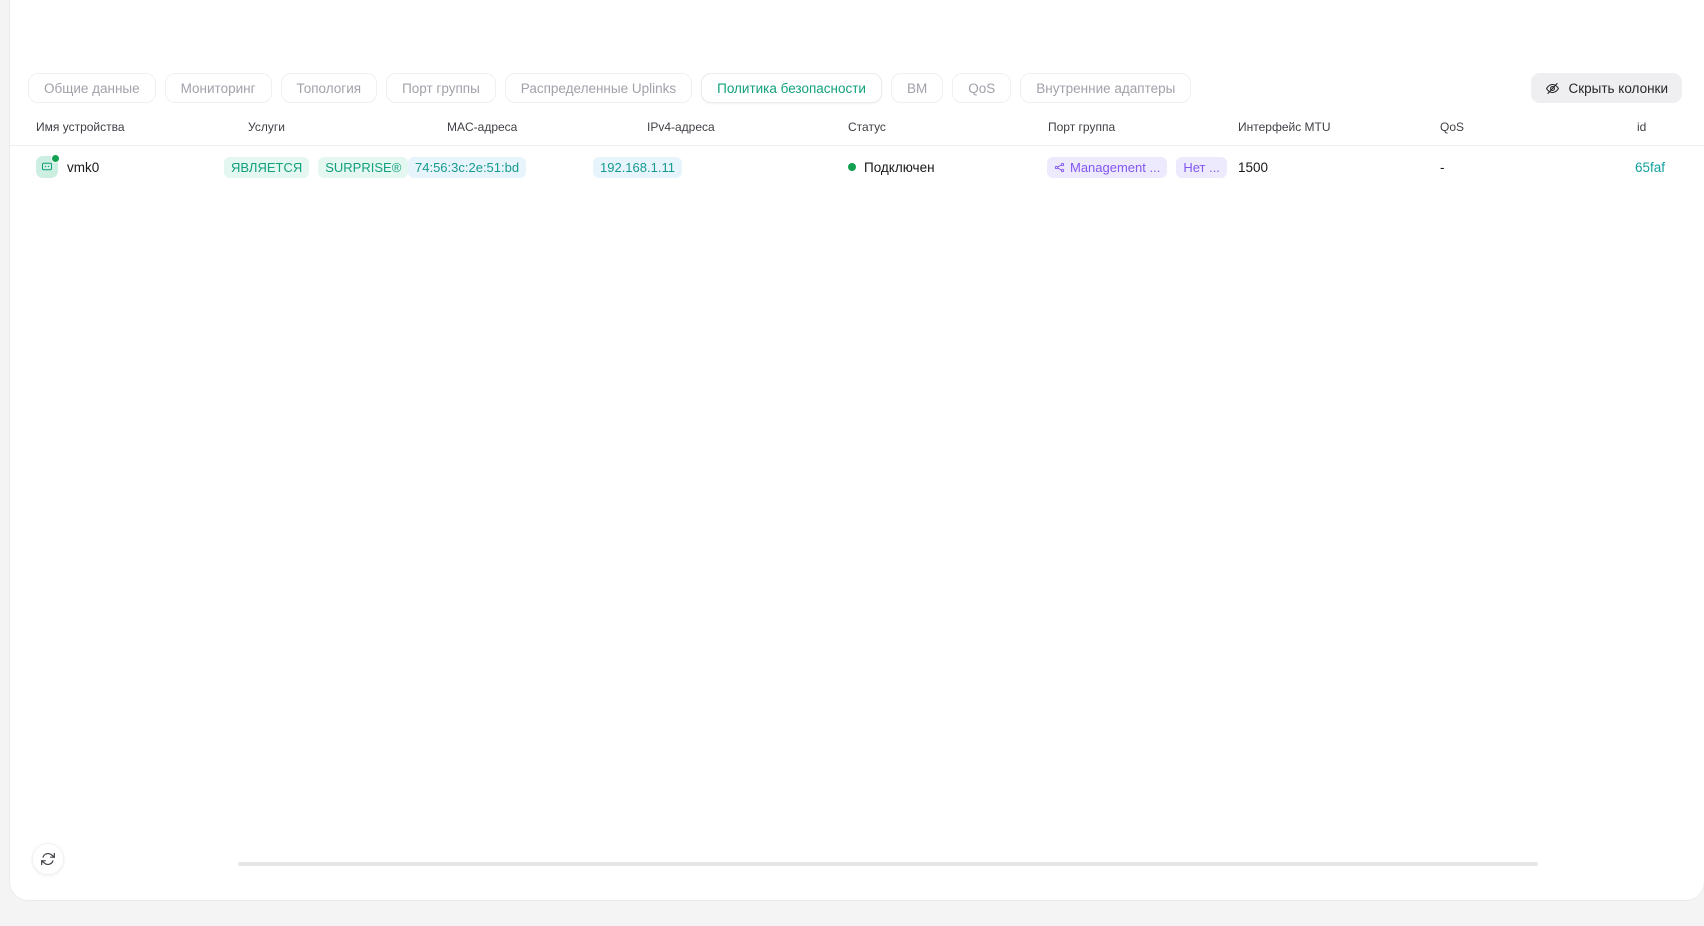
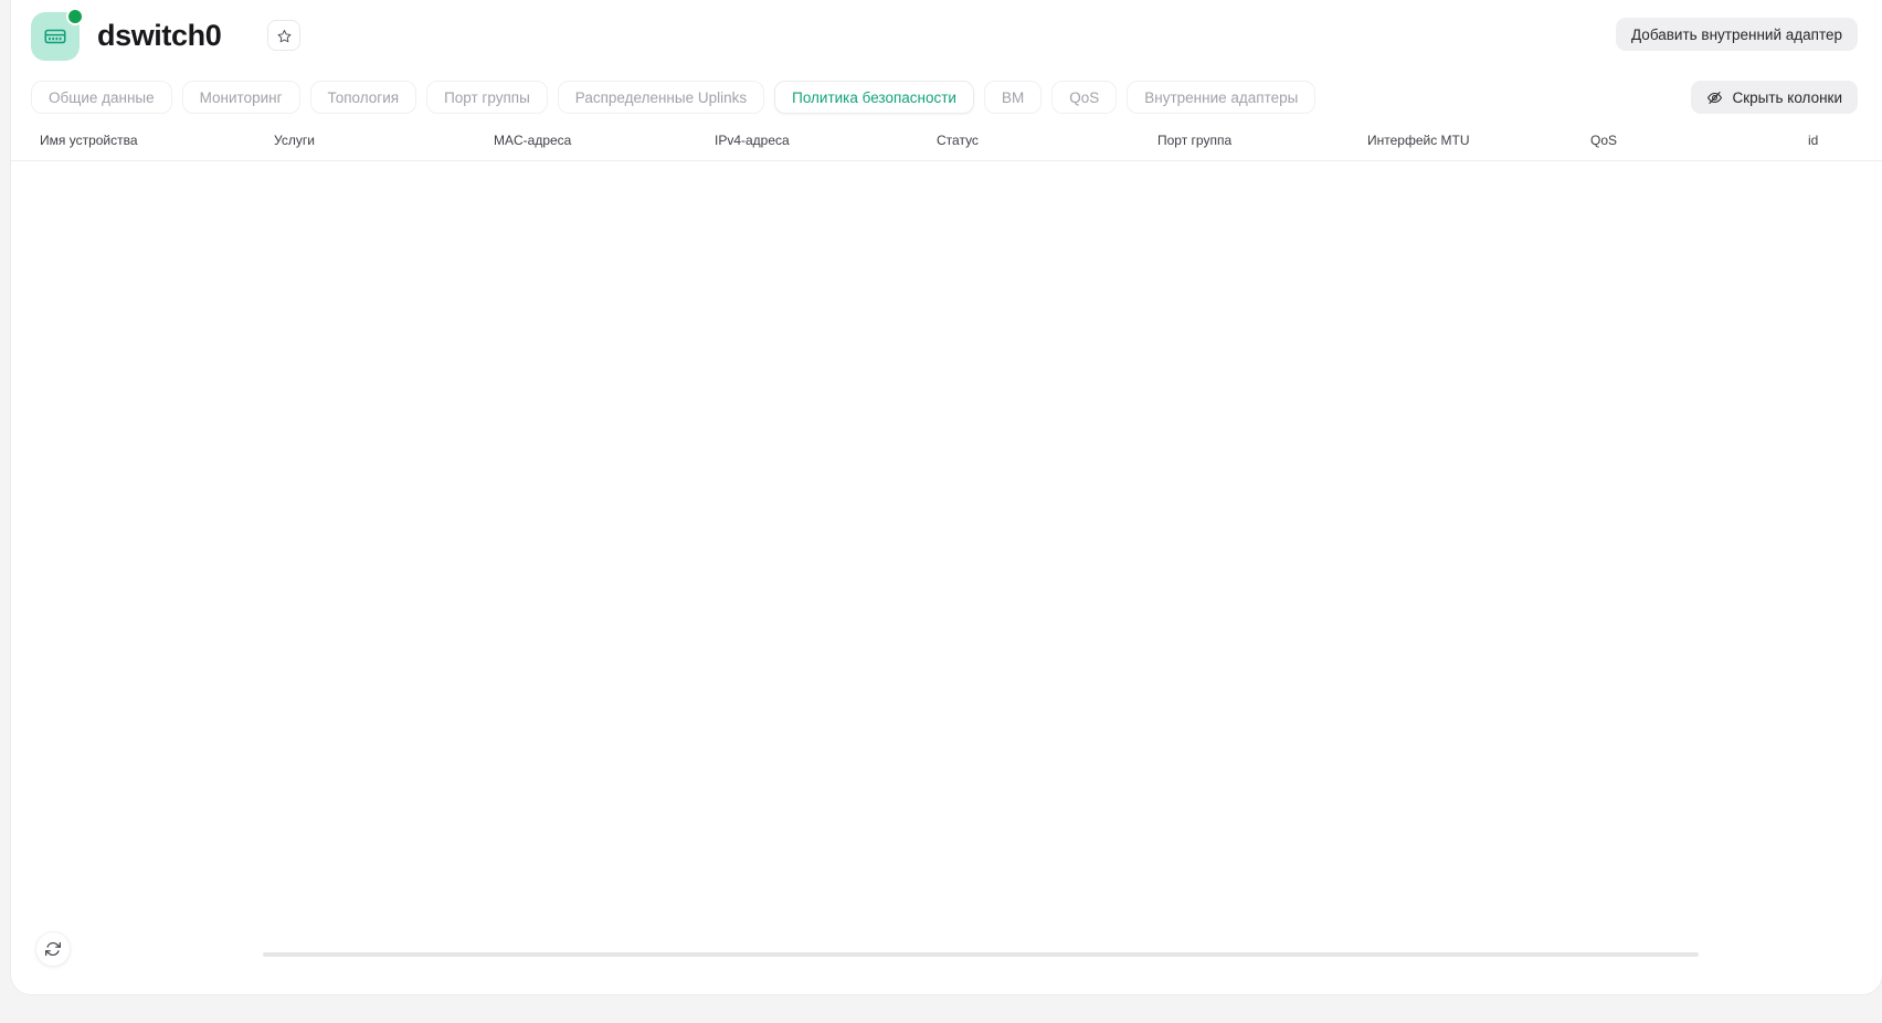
+ dswitch0
+ Добавить внутренний адаптер
  Общие данные
  Мониторинг
  Топология
  Порт группы
  Распределенные Uplinks
  Политика безопасности
  ВМ
  QoS
  Внутренние адаптеры
  Скрыть колонки
  Имя устройства
  Услуги
  MAC-адреса
  IPv4-адреса
  Статус
  Порт группа
  Интерфейс MTU
  QoS
  id
- vmk0
- ЯВЛЯЕТСЯ
- SURPRISE®
- 74:56:3c:2e:51:bd
- 192.168.1.11
- Подключен
- Management ...
- Нет ...
- 1500
- -
- 65faf
